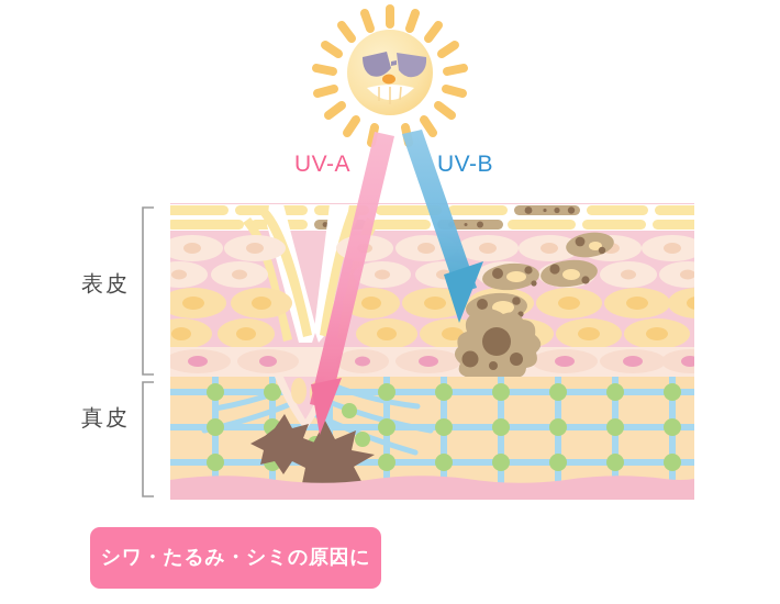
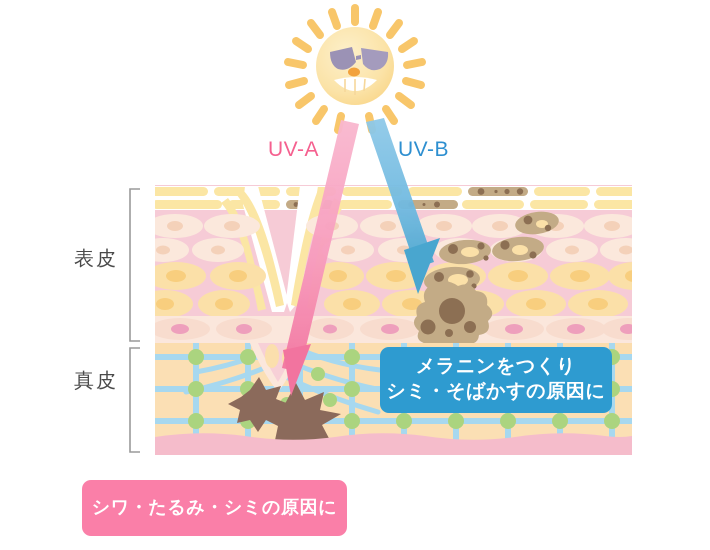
  UV-A
  UV-B
  表皮
  真皮
+ メラニンをつくり
+ シミ・そばかすの原因に
  シワ・たるみ・シミの原因に
